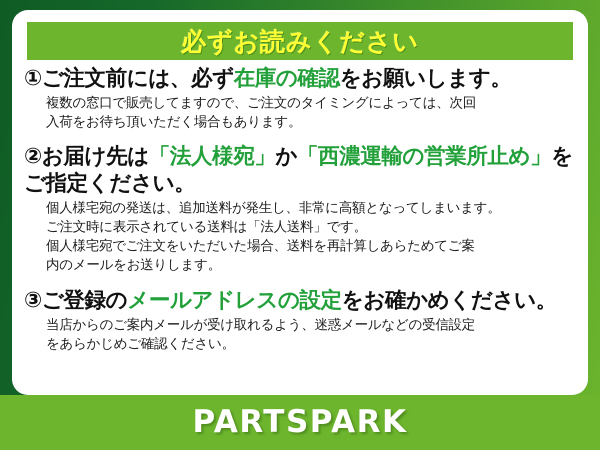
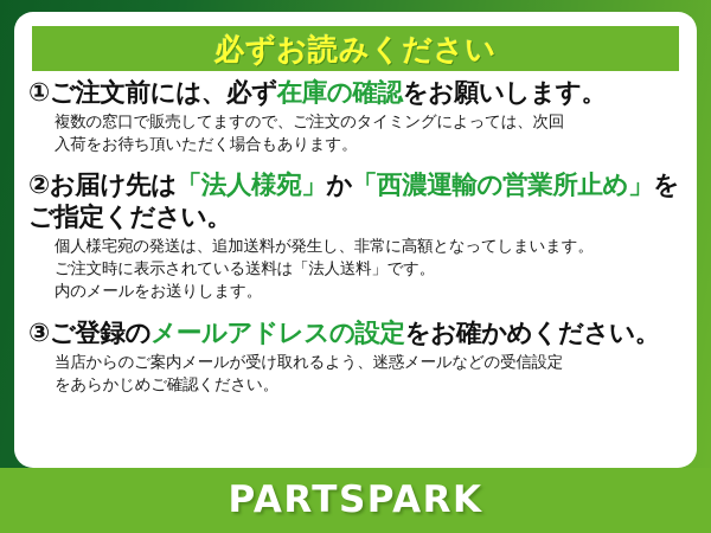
  必ずお読みください
  ①ご注文前には、必ず在庫の確認をお願いします。
  複数の窓口で販売してますので、ご注文のタイミングによっては、次回
  入荷をお待ち頂いただく場合もあります。
  ②お届け先は「法人様宛」か「西濃運輸の営業所止め」をご指定ください。
  個人様宅宛の発送は、追加送料が発生し、非常に高額となってしまいます。
  ご注文時に表示されている送料は「法人送料」です。
- 個人様宅宛でご注文をいただいた場合、送料を再計算しあらためてご案
  内のメールをお送りします。
  ③ご登録のメールアドレスの設定をお確かめください。
  当店からのご案内メールが受け取れるよう、迷惑メールなどの受信設定
  をあらかじめご確認ください。
  PARTSPARK
